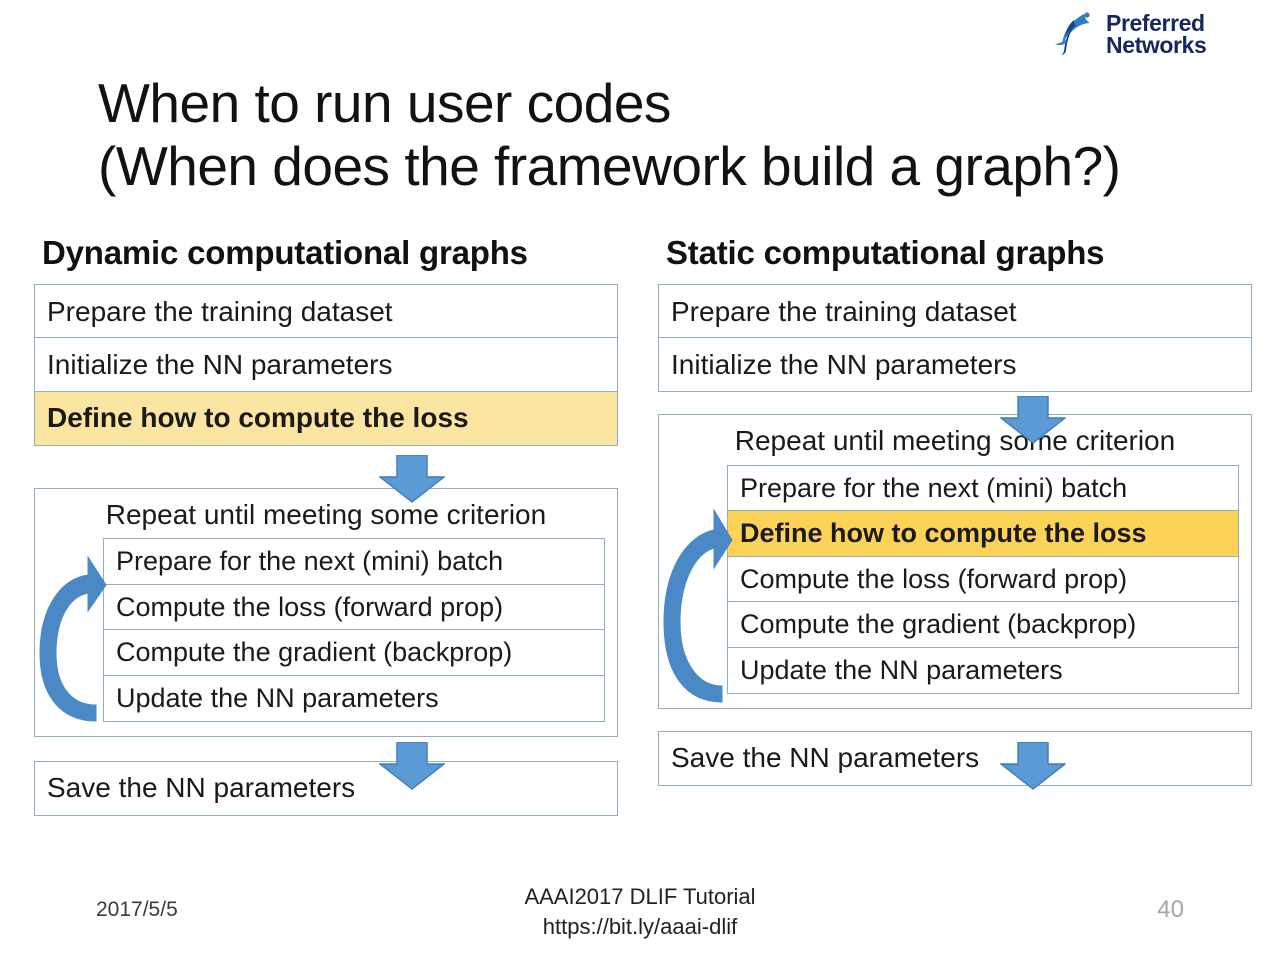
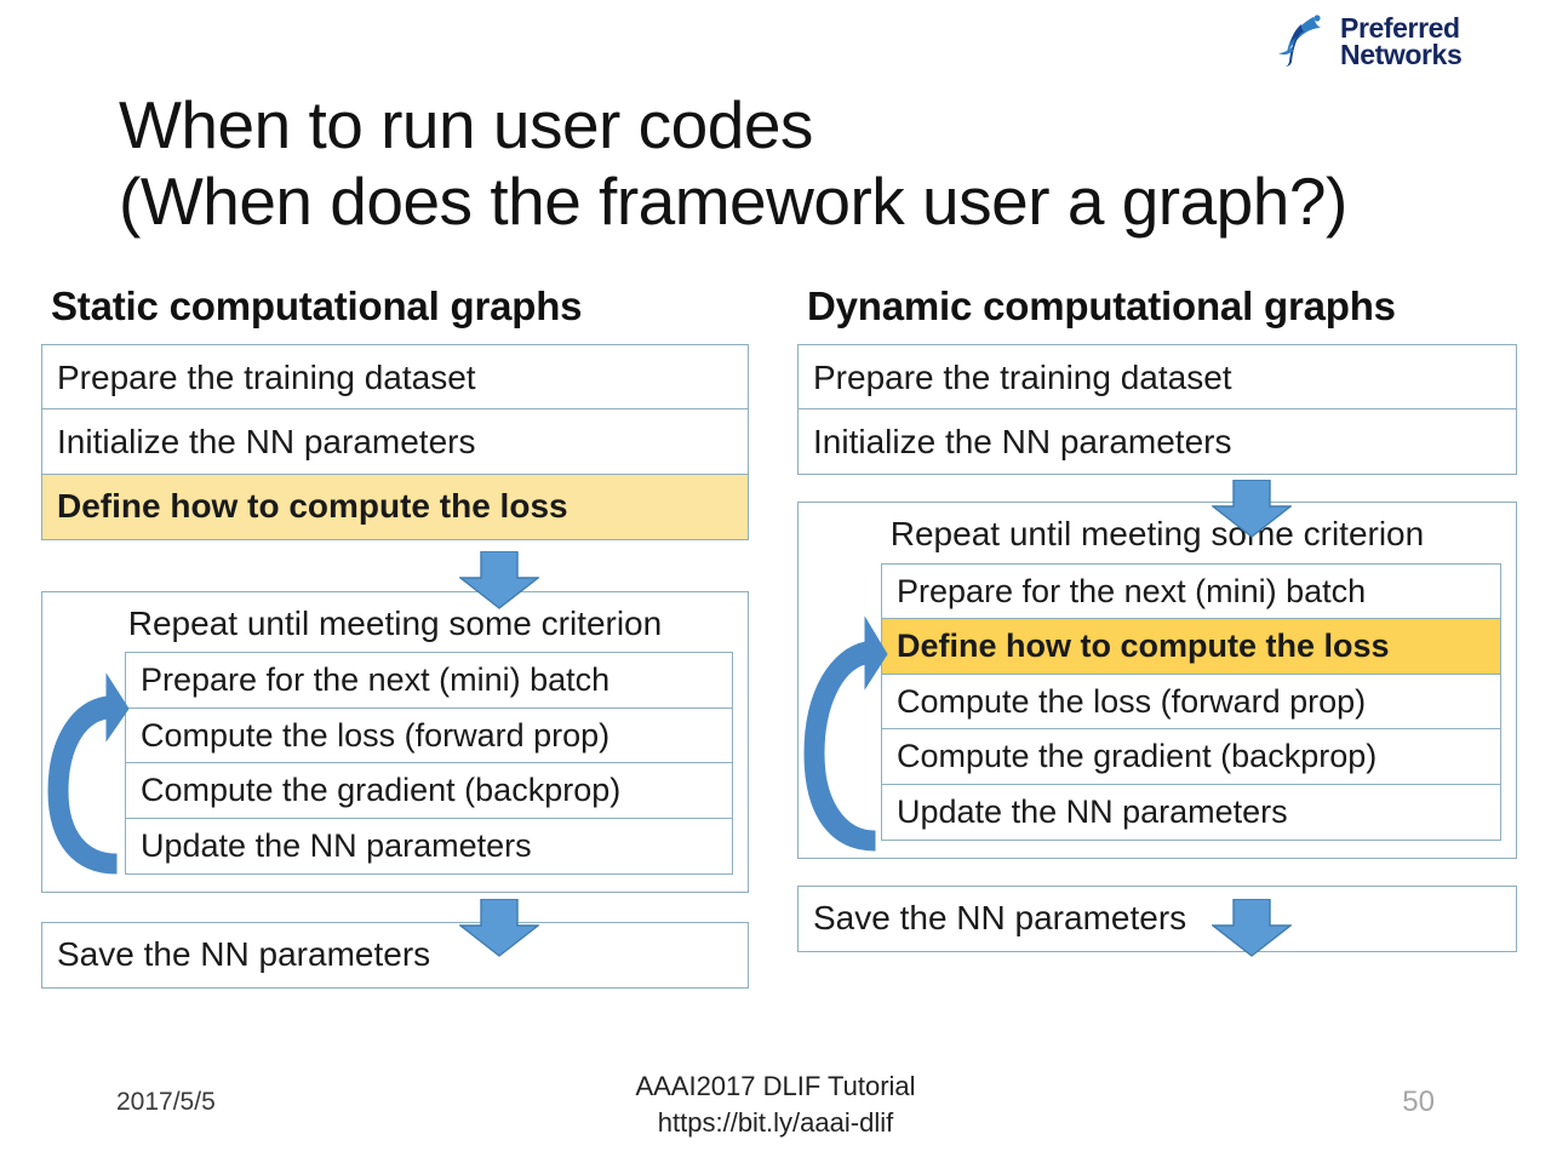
  Preferred
  Networks
  When to run user codes
- (When does the framework build a graph?)
+ (When does the framework user a graph?)
- Dynamic computational graphs
+ Static computational graphs
  Prepare the training dataset
  Initialize the NN parameters
  Define how to compute the loss
  Repeat until meeting some criterion
  Prepare for the next (mini) batch
  Compute the loss (forward prop)
  Compute the gradient (backprop)
  Update the NN parameters
  Save the NN parameters
- Static computational graphs
+ Dynamic computational graphs
  Prepare the training dataset
  Initialize the NN parameters
  Repeat until meeting some criterion
  Prepare for the next (mini) batch
  Define how to compute the loss
  Compute the loss (forward prop)
  Compute the gradient (backprop)
  Update the NN parameters
  Save the NN parameters
  2017/5/5
  AAAI2017 DLIF Tutorial
  https://bit.ly/aaai-dlif
- 40
+ 50
